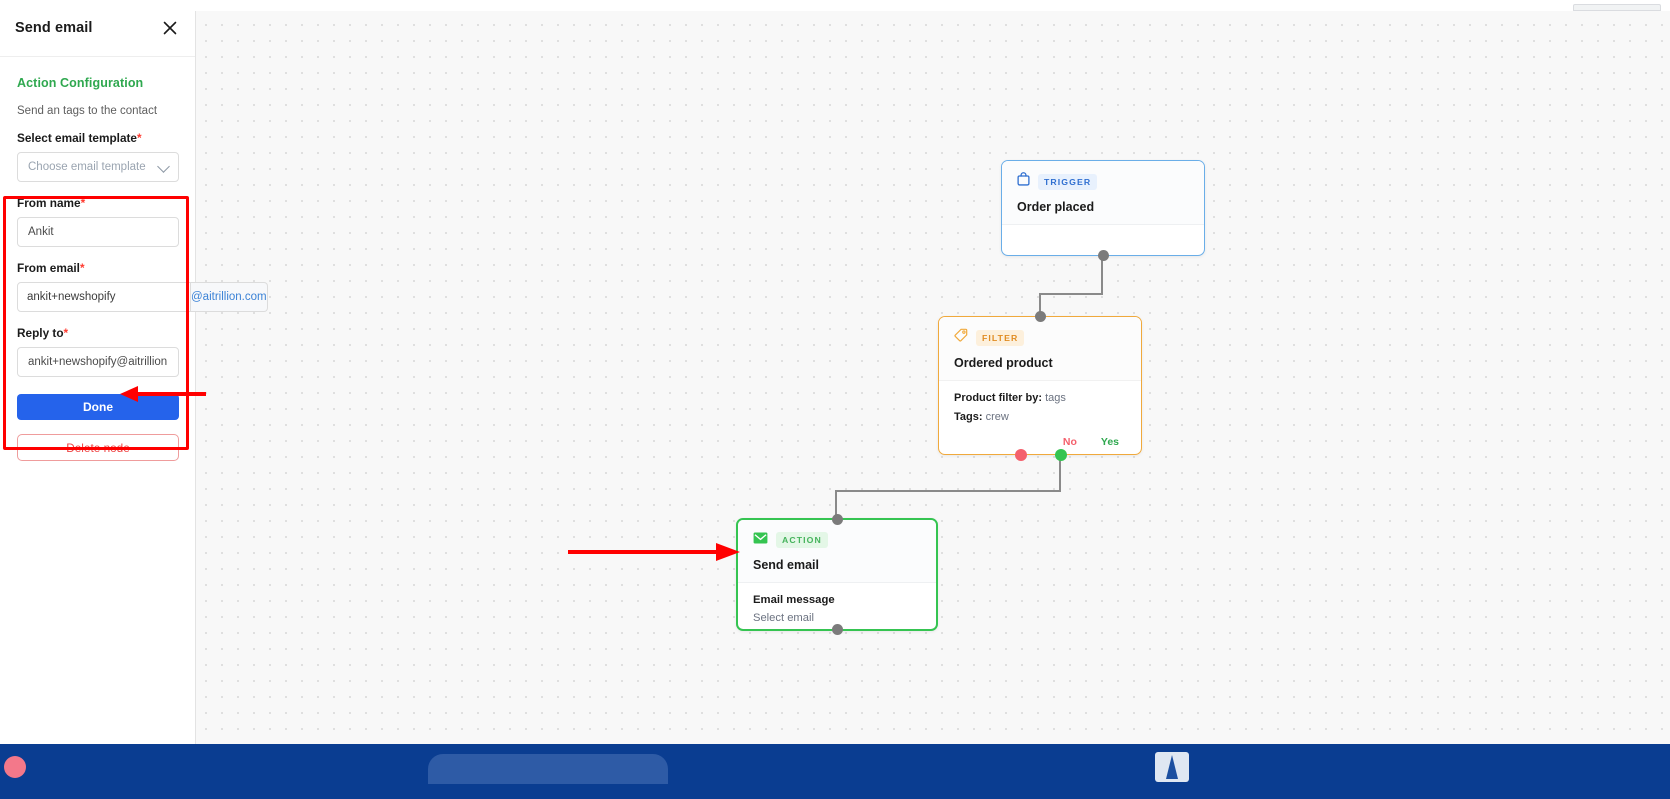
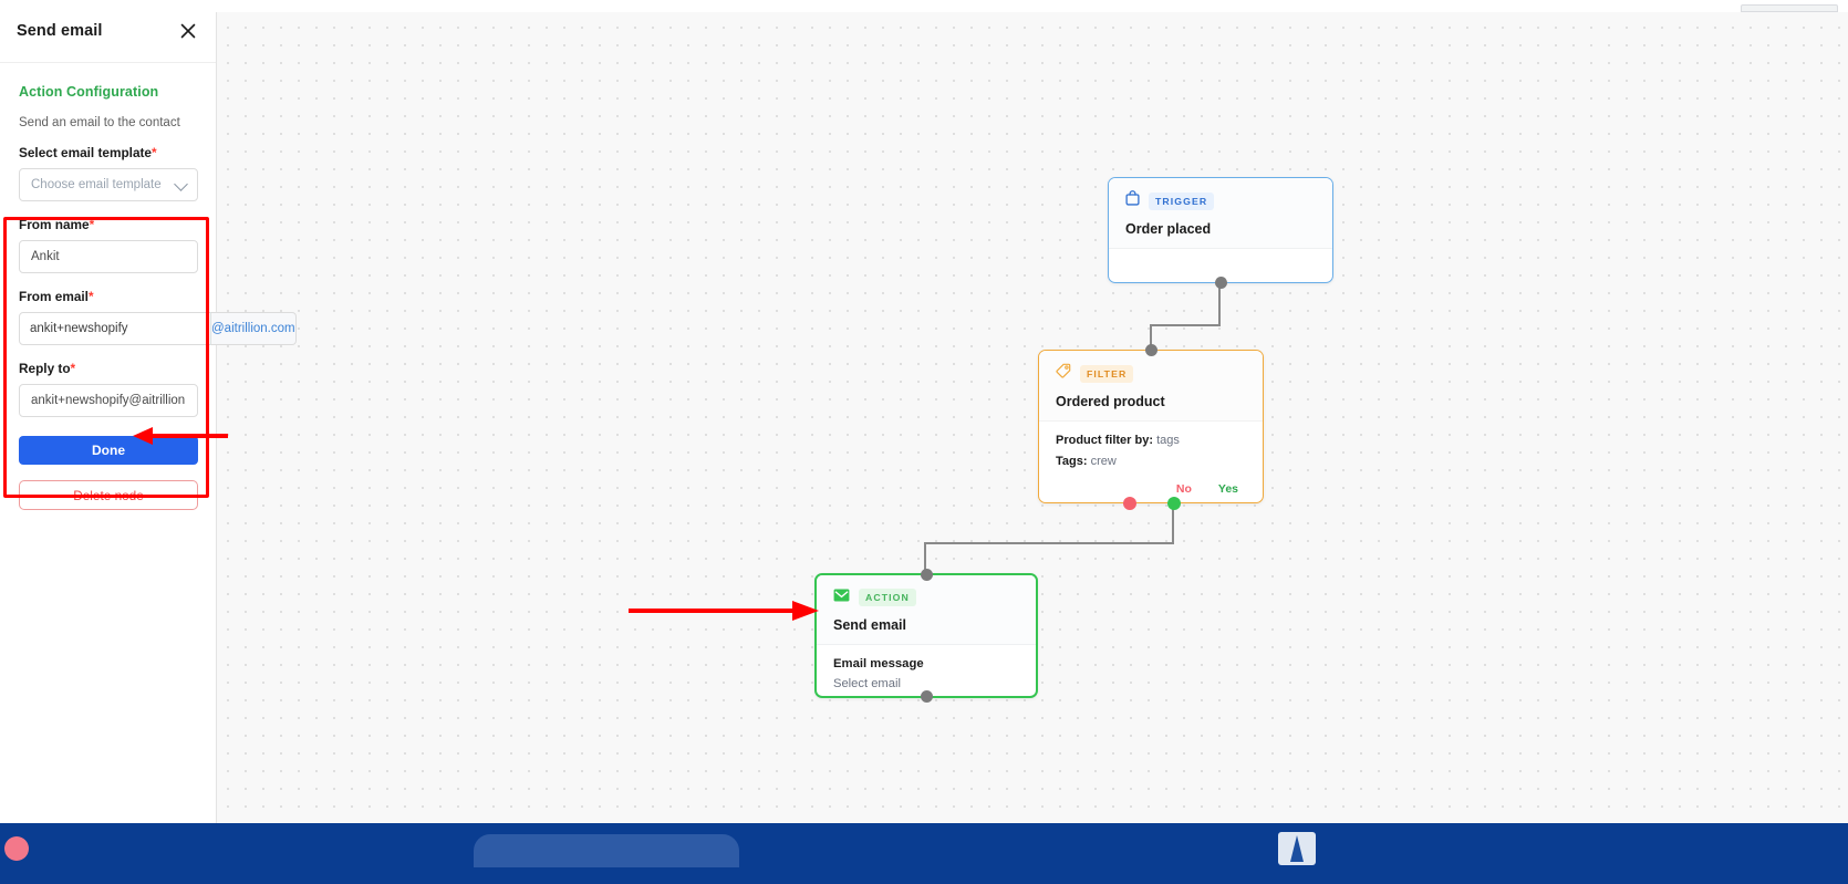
  TRIGGER
  Order placed
  FILTER
  Ordered product
  Product filter by: tags
  Tags: crew
  No
  Yes
  ACTION
  Send email
  Email message
  Select email
  Send email
  Action Configuration
- Send an tags to the contact
+ Send an email to the contact
  Select email template*
  Choose email template
  From name*
  Ankit
  From email*
  ankit+newshopify
  @aitrillion.com
  Reply to*
  ankit+newshopify@aitrillion
  Done
  Delete node
